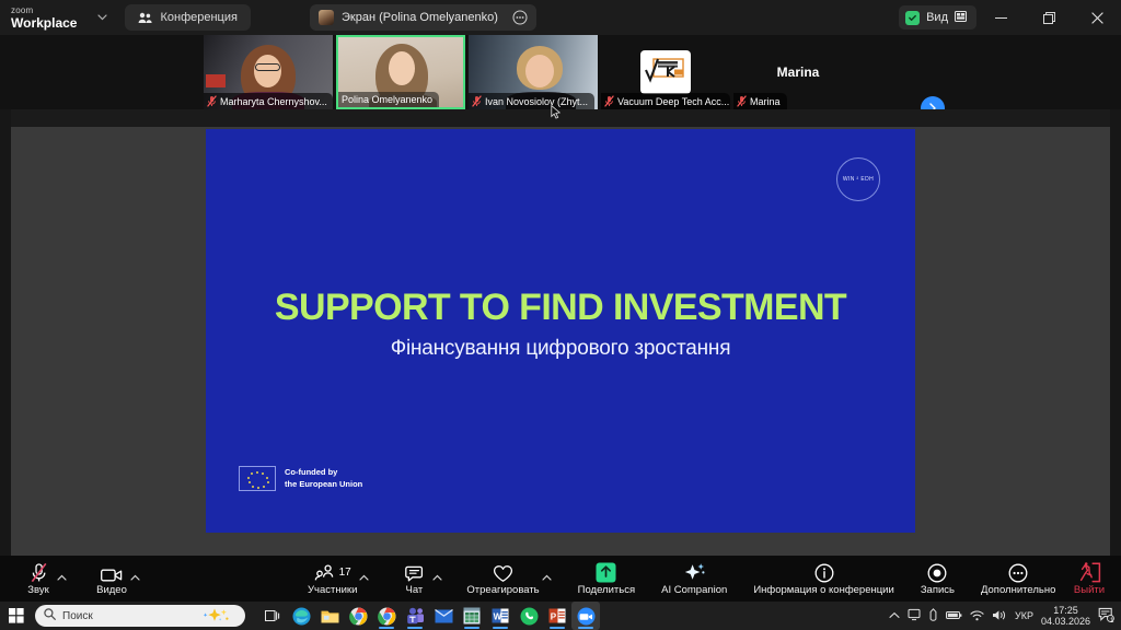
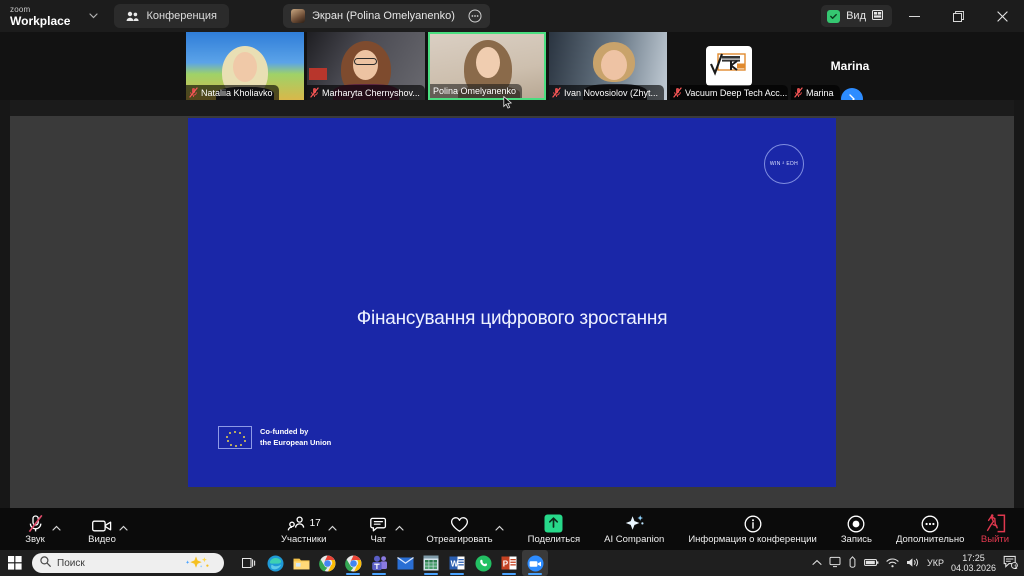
  zoom
  Workplace
  Конференция
  Экран (Polina Omelyanenko)
  Вид
+ Nataliia Kholiavko
  Marharyta Chernyshov...
  Polina Omelyanenko
  Ivan Novosiolov (Zhyt...
  Vacuum Deep Tech Acc...
  Marina
  Marina
- SUPPORT TO FIND INVESTMENT
  Фінансування цифрового зростання
  Co-funded by
  the European Union
  Звук
  Видео
  17
  Участники
  Чат
  Отреагировать
  Поделиться
  AI Companion
  Информация о конференции
  Запись
  Дополнительно
  Выйти
  Поиск
  W
  P
  УКР
  17:25
  04.03.2026
